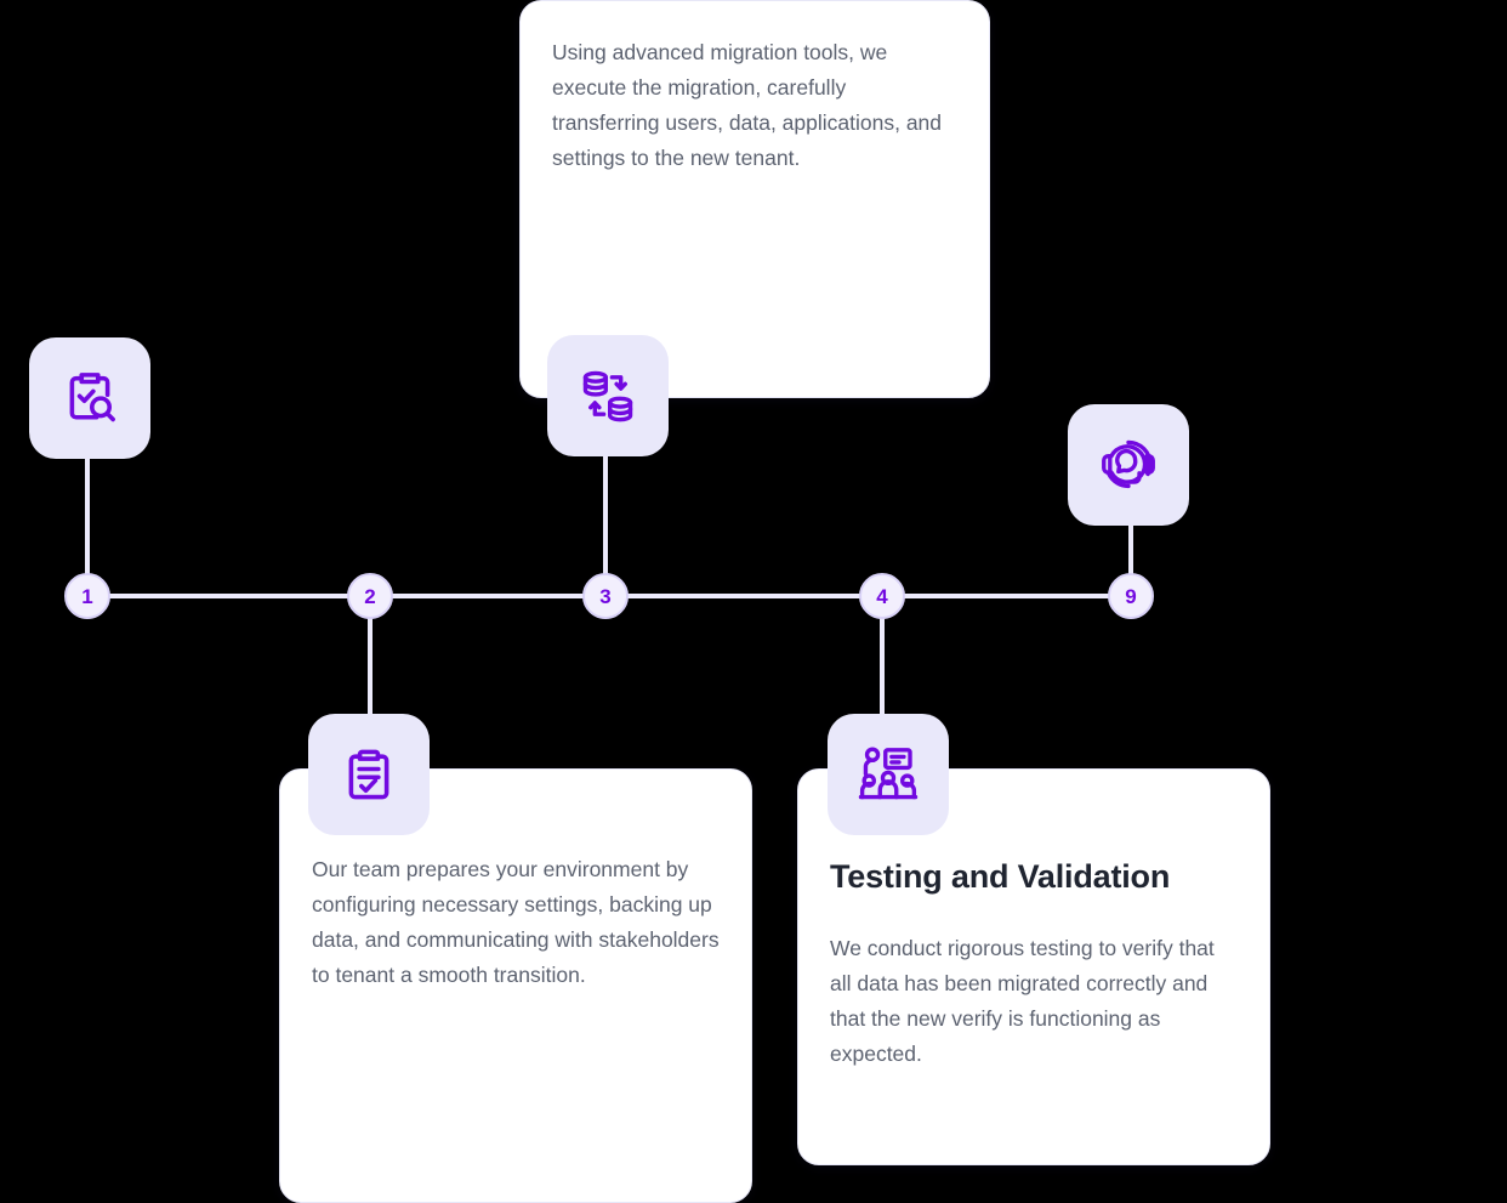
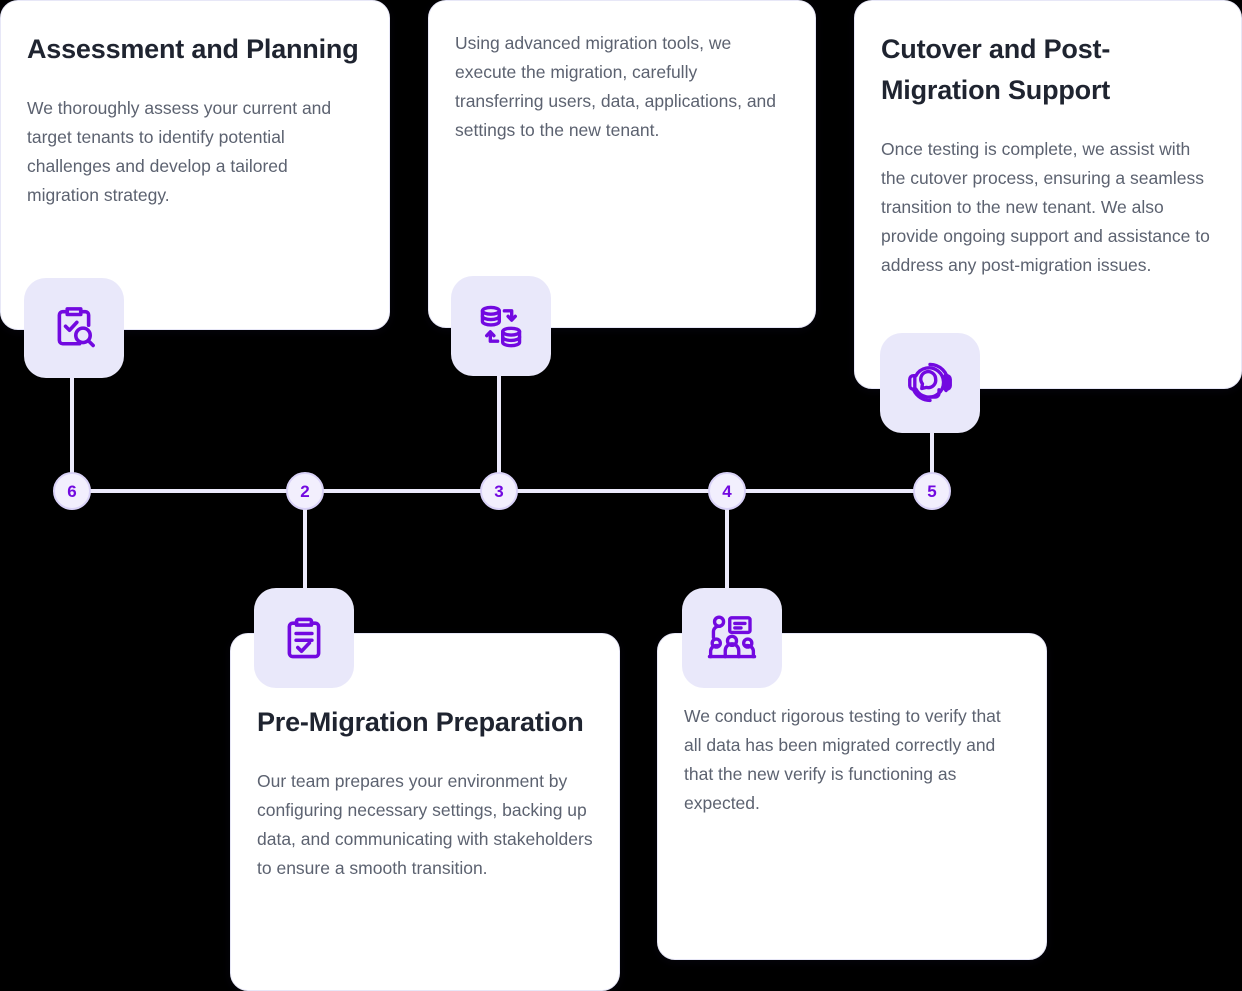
+ Assessment and Planning
+ We thoroughly assess your current and target tenants to identify potential challenges and develop a tailored migration strategy.
  Using advanced migration tools, we execute the migration, carefully transferring users, data, applications, and settings to the new tenant.
+ Cutover and Post-Migration Support
+ Once testing is complete, we assist with the cutover process, ensuring a seamless transition to the new tenant. We also provide ongoing support and assistance to address any post-migration issues.
+ Pre-Migration Preparation
- Our team prepares your environment by configuring necessary settings, backing up data, and communicating with stakeholders to tenant a smooth transition.
+ Our team prepares your environment by configuring necessary settings, backing up data, and communicating with stakeholders to ensure a smooth transition.
- Testing and Validation
  We conduct rigorous testing to verify that all data has been migrated correctly and that the new verify is functioning as expected.
- 1
+ 6
  2
  3
  4
- 9
+ 5
